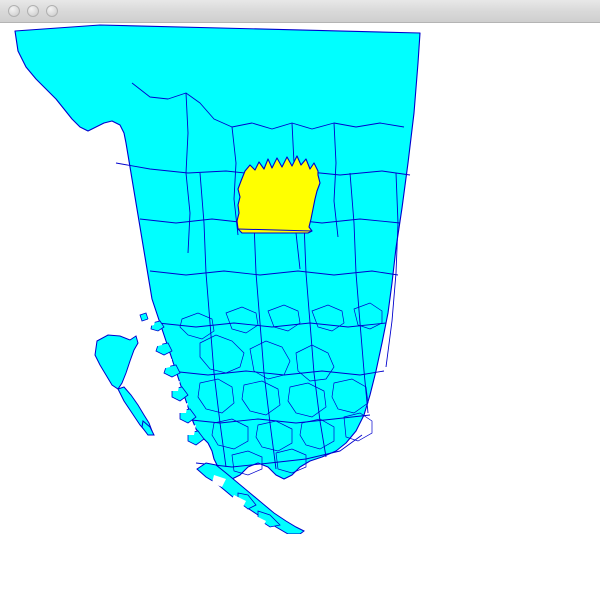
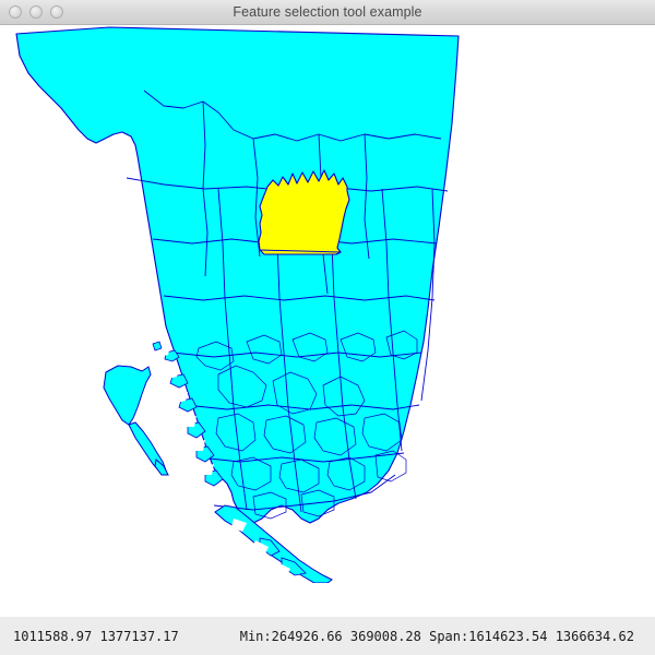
+ Feature selection tool example
+ 1011588.97 1377137.17
+ Min:264926.66 369008.28 Span:1614623.54 1366634.62
